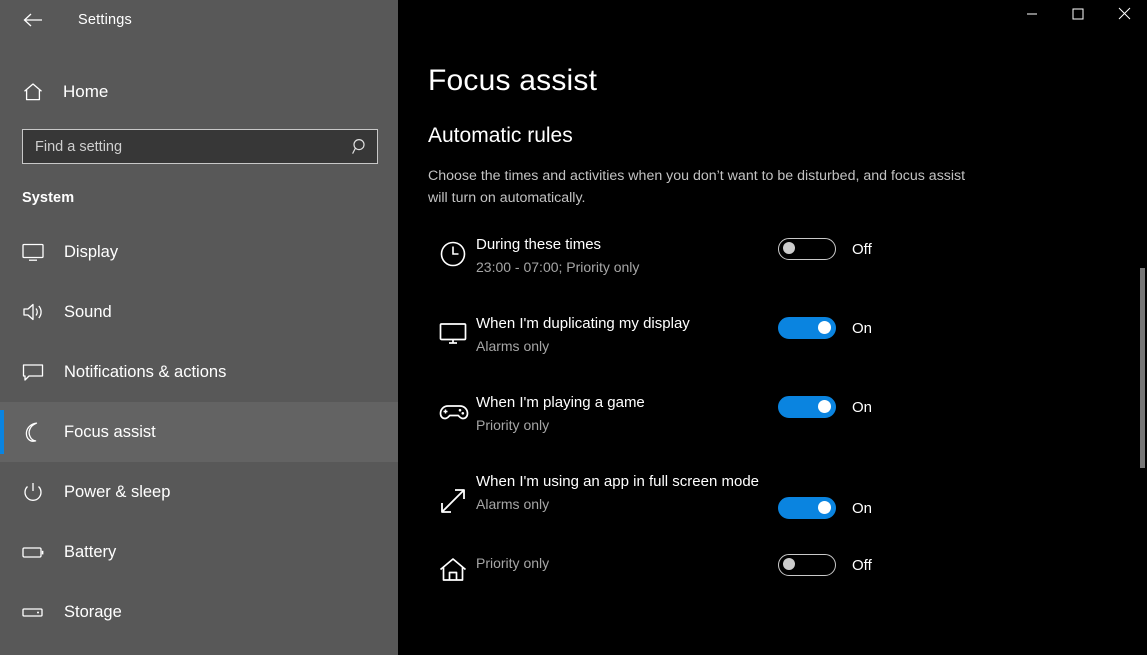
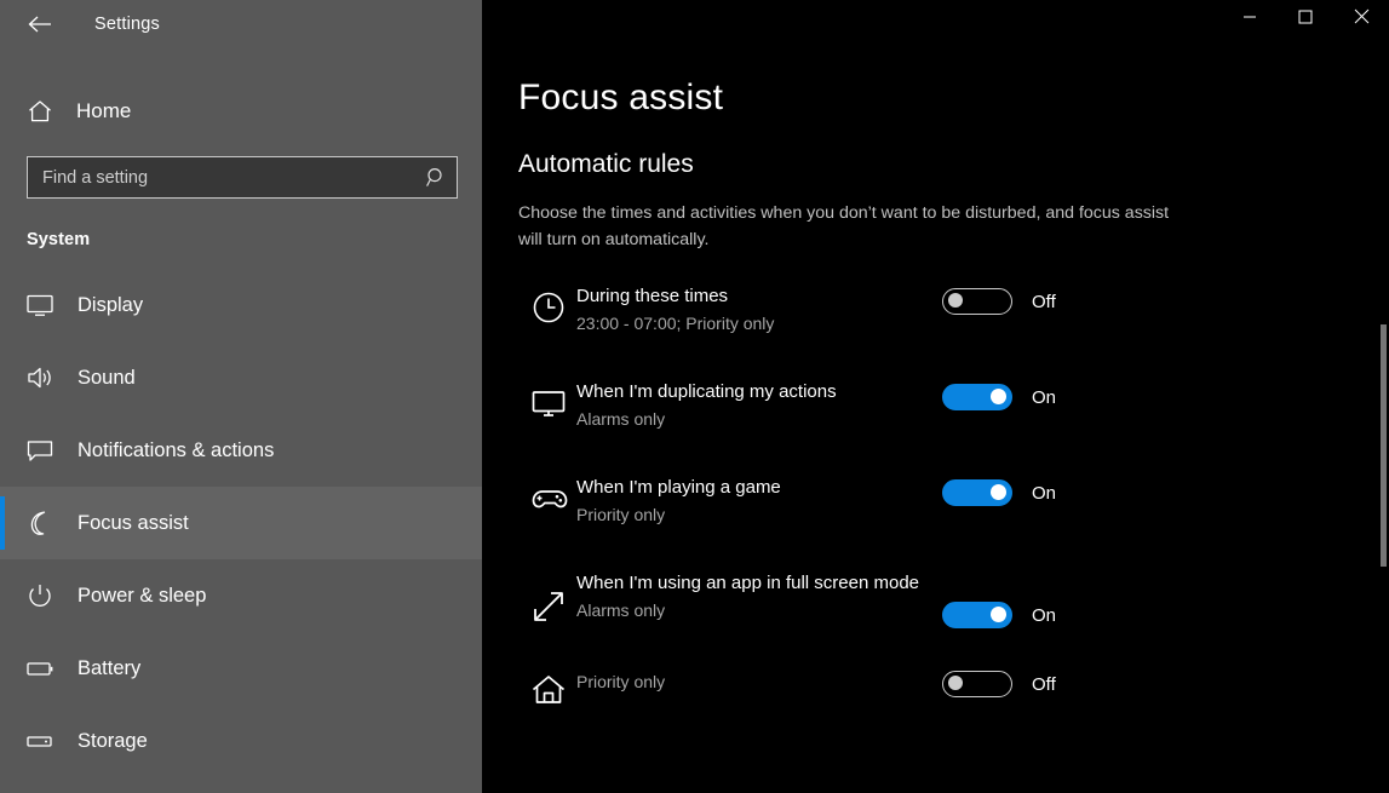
  Settings
  Home
  Find a setting
  System
  Display
  Sound
  Notifications & actions
  Focus assist
  Power & sleep
  Battery
  Storage
  Focus assist
  Automatic rules
  Choose the times and activities when you don’t want to be disturbed, and focus assist will turn on automatically.
  During these times
  23:00 - 07:00; Priority only
  Off
- When I'm duplicating my display
+ When I'm duplicating my actions
  Alarms only
  On
  When I'm playing a game
  Priority only
  On
  When I'm using an app in full screen mode
  Alarms only
  On
  Priority only
  Off
